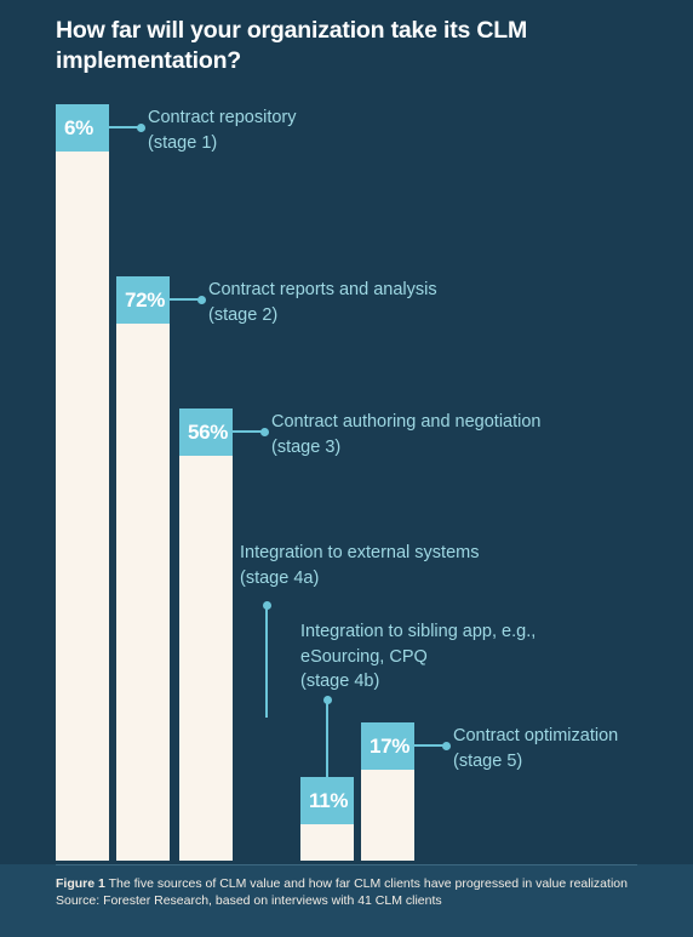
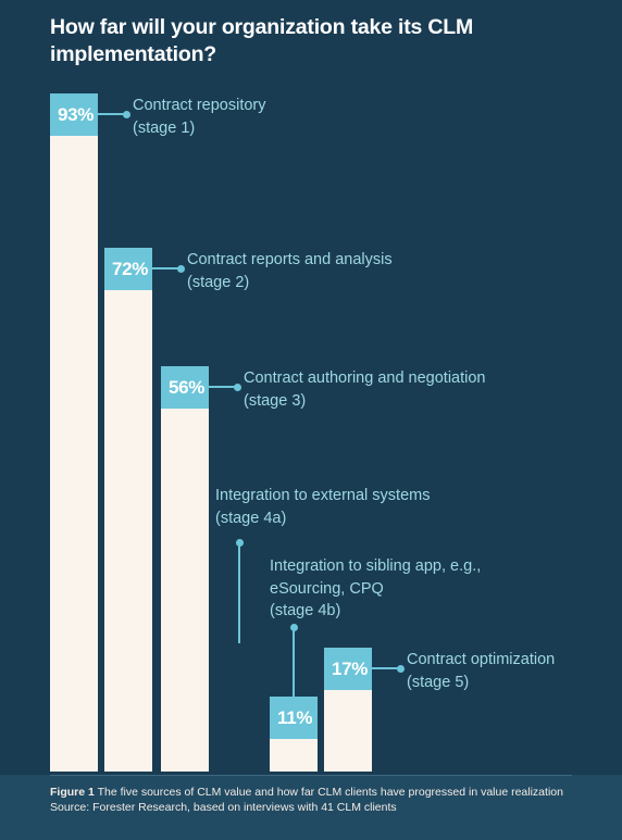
  How far will your organization take its CLM implementation?
- 6%
+ 93%
  Contract repository
  (stage 1)
  72%
  Contract reports and analysis
  (stage 2)
  56%
  Contract authoring and negotiation
  (stage 3)
  Integration to external systems
  (stage 4a)
  11%
  Integration to sibling app, e.g.,
  eSourcing, CPQ
  (stage 4b)
  17%
  Contract optimization
  (stage 5)
  Figure 1 The five sources of CLM value and how far CLM clients have progressed in value realization
  Source: Forester Research, based on interviews with 41 CLM clients
